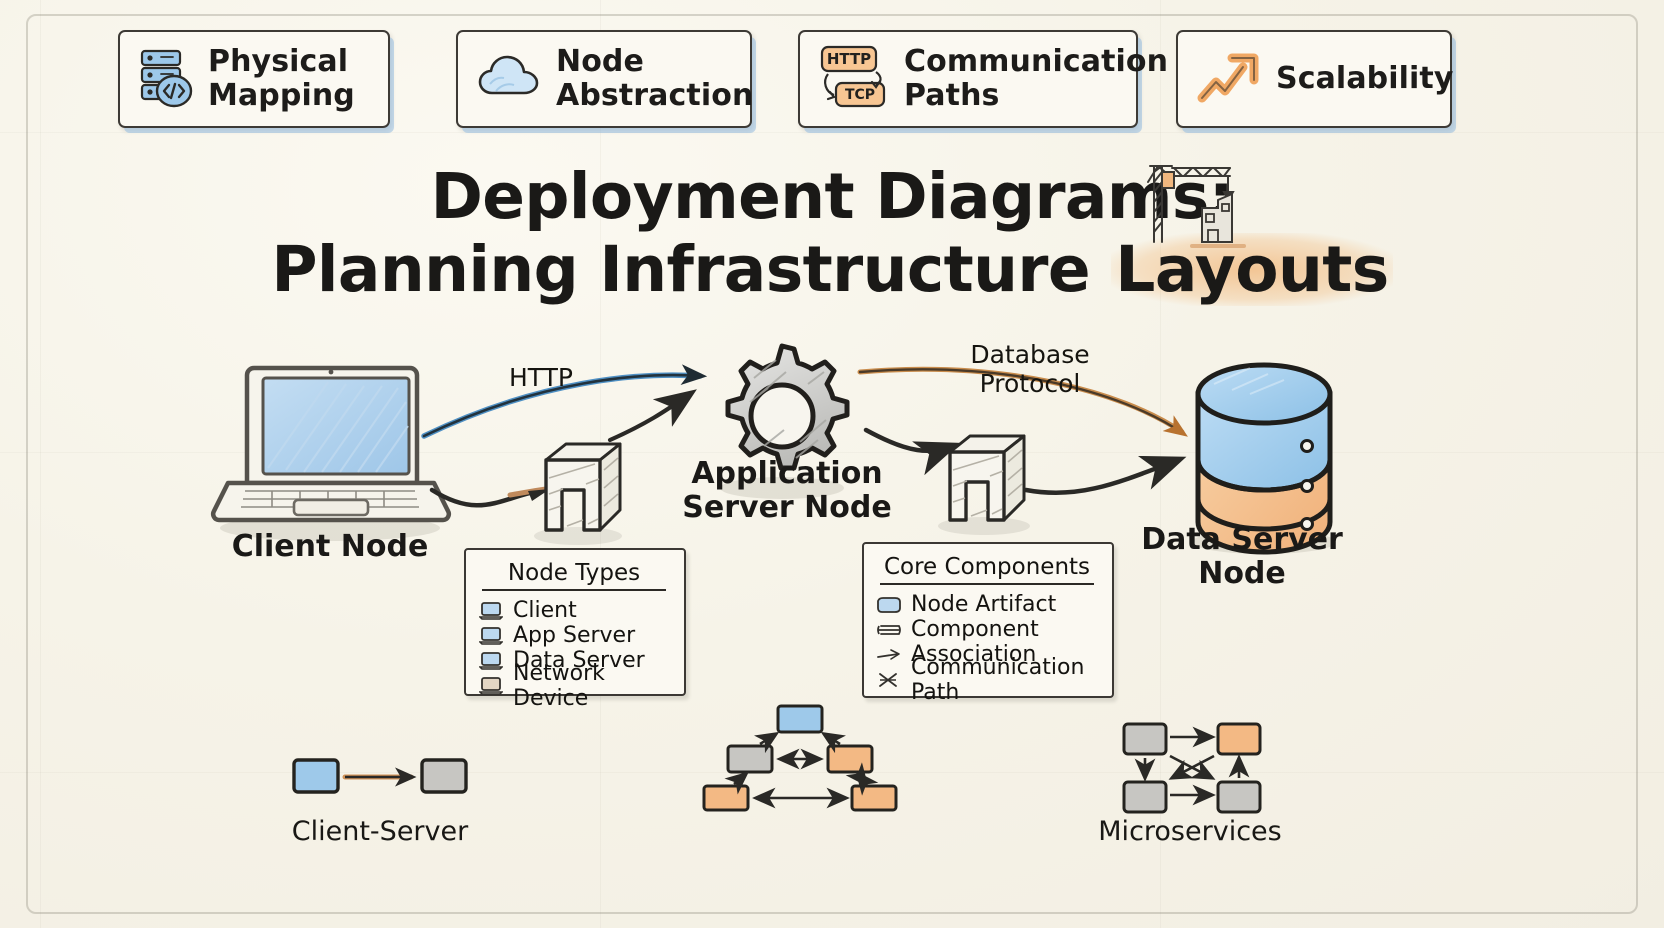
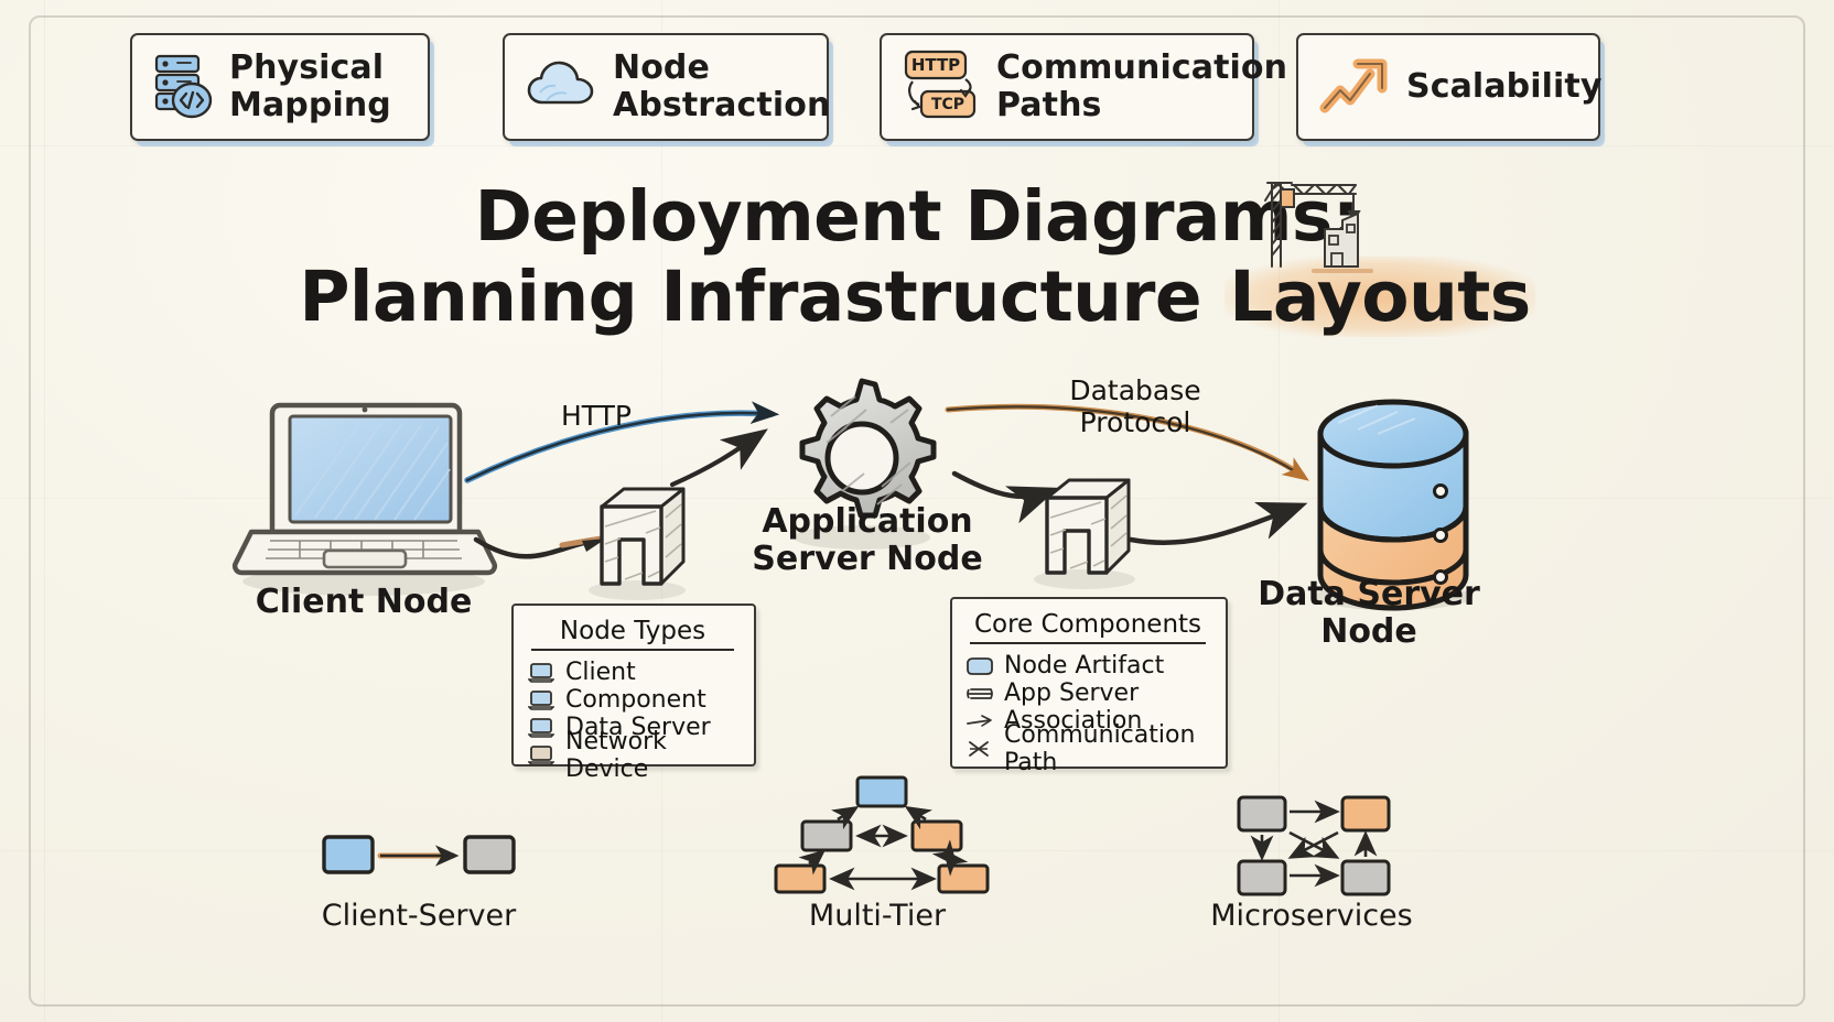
  Physical
  Mapping
  Node
  Abstraction
  HTTP
  TCP
  Communication
  Paths
  Scalability
  Deployment Diagrams:
  Planning Infrastructure Layouts
  HTTP
  Database
  Protocol
  Client Node
  Application
  Server Node
  Data Server
  Node
  Node Types
  Client
- App Server
+ Component
  Data Server
  Network Device
  Core Components
  Node Artifact
- Component
+ App Server
  Association
  Communication Path
  Client-Server
+ Multi-Tier
  Microservices
